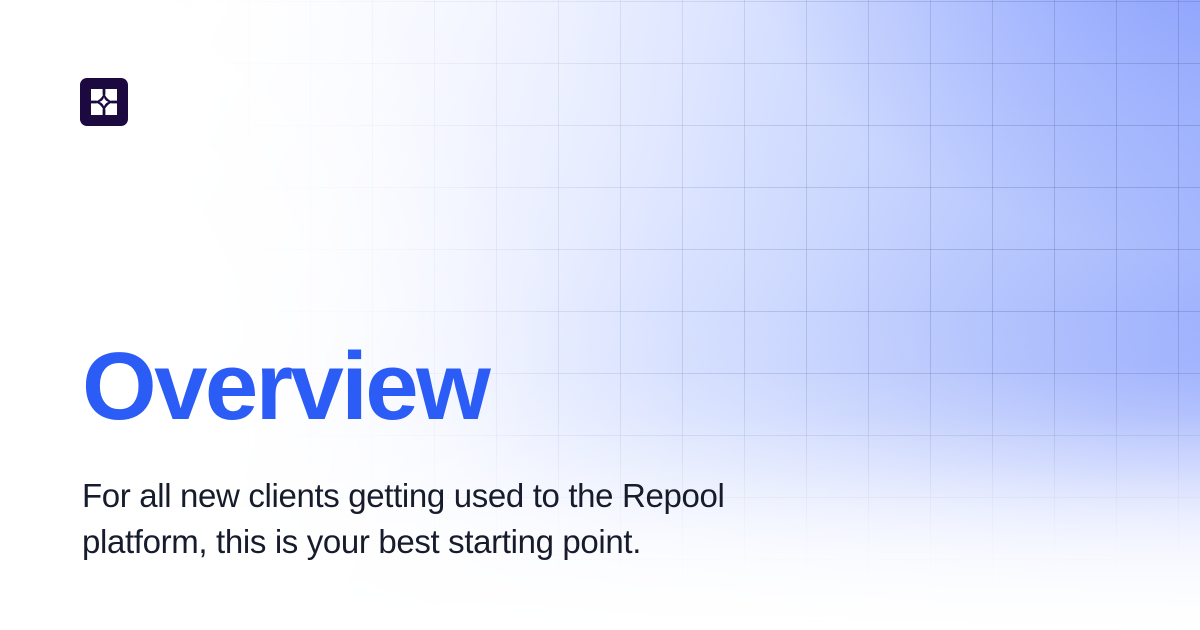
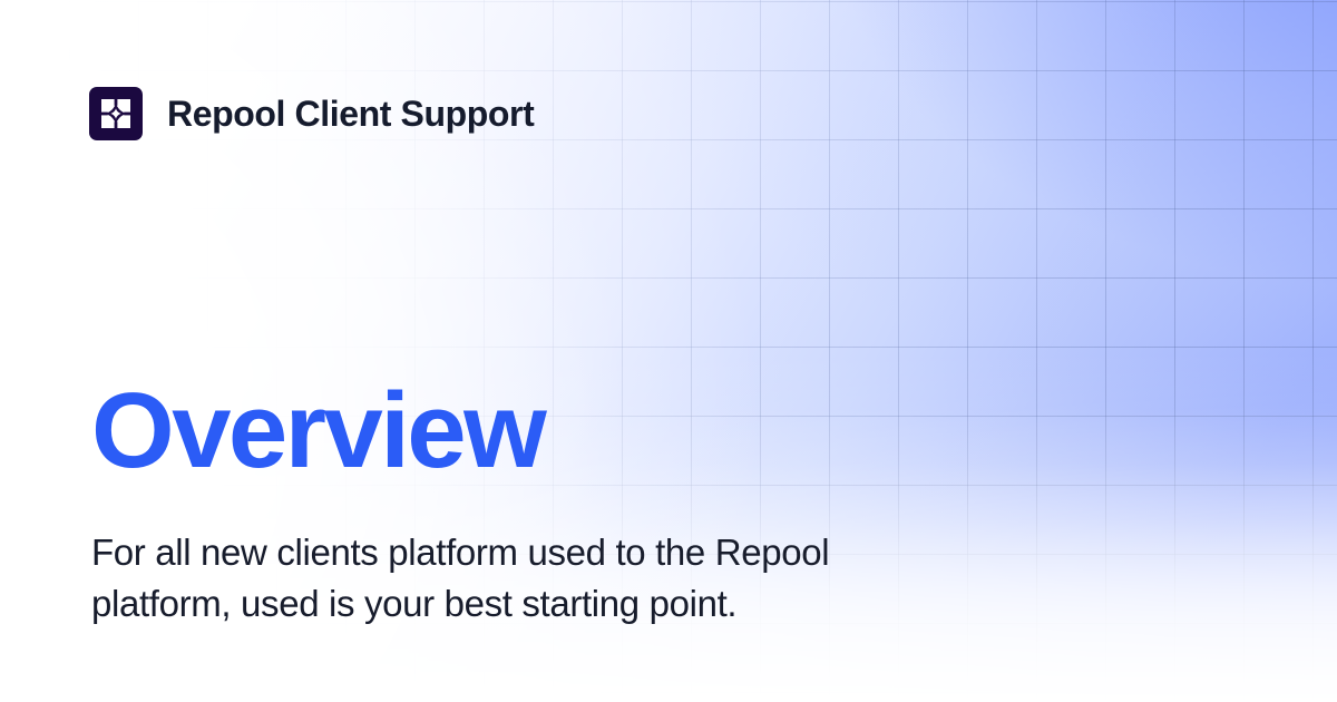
+ Repool Client Support
  Overview
- For all new clients getting used to the Repool
+ For all new clients platform used to the Repool
- platform, this is your best starting point.
+ platform, used is your best starting point.
